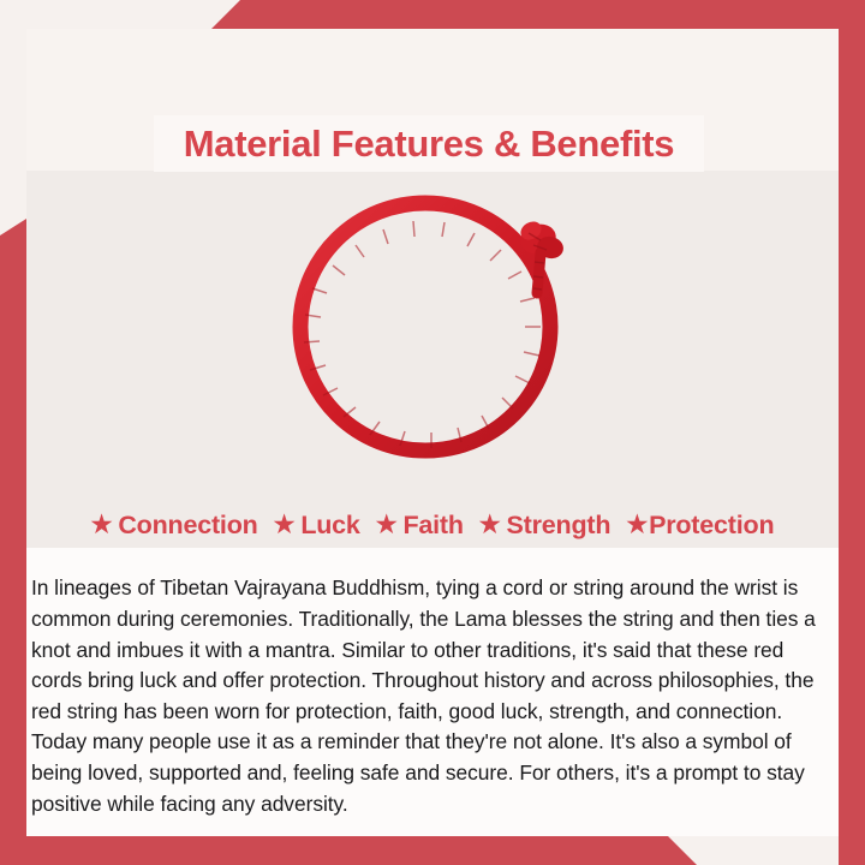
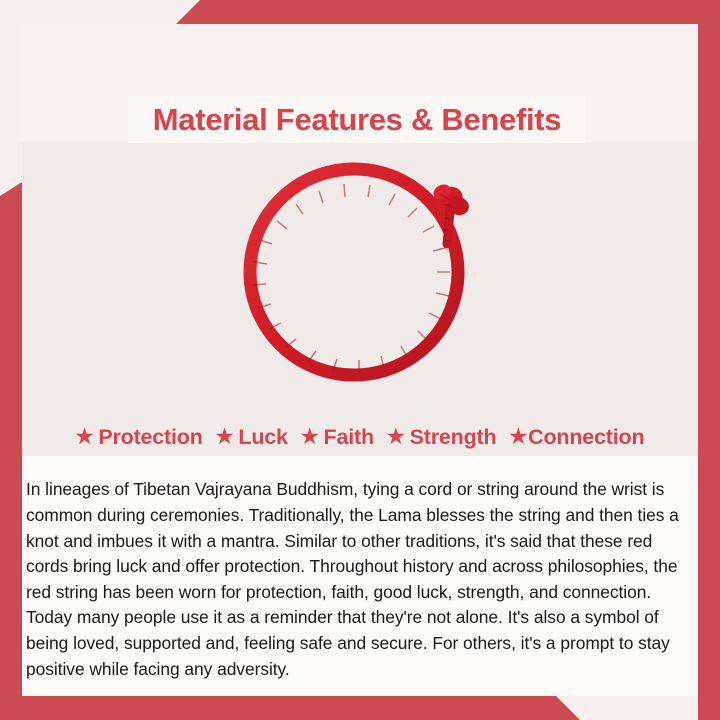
  Material Features & Benefits
  ★
- Connection
+ Protection
  ★
  Luck
  ★
  Faith
  ★
  Strength
  ★
- Protection
+ Connection
  In lineages of Tibetan Vajrayana Buddhism, tying a cord or string around the wrist is common during ceremonies. Traditionally, the Lama blesses the string and then ties a knot and imbues it with a mantra. Similar to other traditions, it's said that these red cords bring luck and offer protection. Throughout history and across philosophies, the red string has been worn for protection, faith, good luck, strength, and connection. Today many people use it as a reminder that they're not alone. It's also a symbol of being loved, supported and, feeling safe and secure. For others, it's a prompt to stay positive while facing any adversity.
